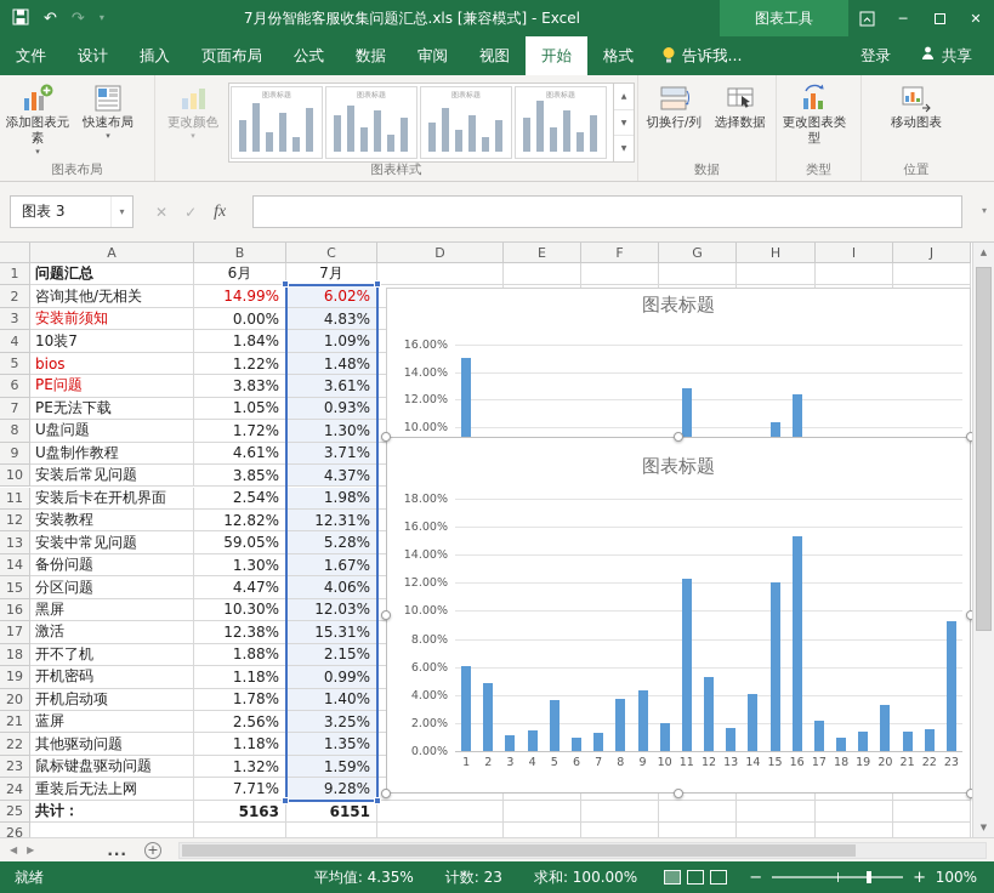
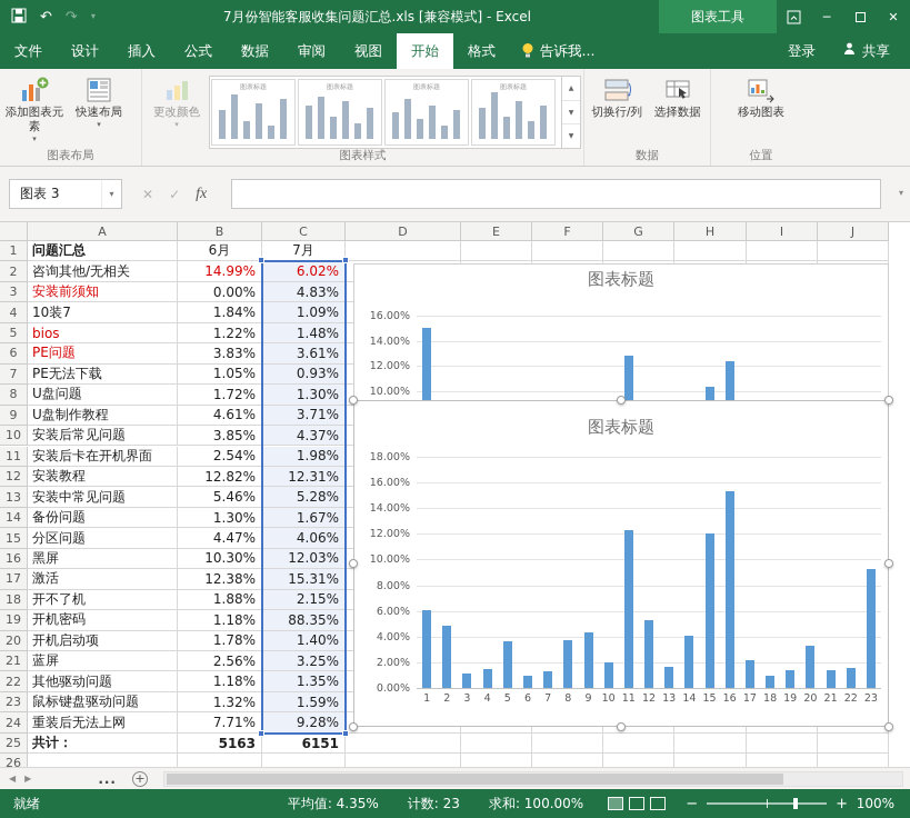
  ↶
  ↷
  ▾
  7月份智能客服收集问题汇总.xls [兼容模式] - Excel
  图表工具
  ─
  ✕
  文件
  设计
  插入
- 页面布局
  公式
  数据
  审阅
  视图
  开始
  格式
  告诉我...
  登录
  共享
  添加图表元素
  ▾
  快速布局
  ▾
  图表布局
  更改颜色
  ▾
  图表样式
  切换行/列
  选择数据
  数据
- 更改图表类型
- 类型
  移动图表
  位置
  图表 3
  ▾
  ✕
  ✓
  fx
  ▾
  A
  B
  C
  D
  E
  F
  G
  H
  I
  J
  1
  2
  3
  4
  5
  6
  7
  8
  9
  10
  11
  12
  13
  14
  15
  16
  17
  18
  19
  20
  21
  22
  23
  24
  25
  26
  问题汇总
  6月
  7月
  咨询其他/无相关
  14.99%
  6.02%
  安装前须知
  0.00%
  4.83%
  10装7
  1.84%
  1.09%
  bios
  1.22%
  1.48%
  PE问题
  3.83%
  3.61%
  PE无法下载
  1.05%
  0.93%
  U盘问题
  1.72%
  1.30%
  U盘制作教程
  4.61%
  3.71%
  安装后常见问题
  3.85%
  4.37%
  安装后卡在开机界面
  2.54%
  1.98%
  安装教程
  12.82%
  12.31%
  安装中常见问题
- 59.05%
+ 5.46%
  5.28%
  备份问题
  1.30%
  1.67%
  分区问题
  4.47%
  4.06%
  黑屏
  10.30%
  12.03%
  激活
  12.38%
  15.31%
  开不了机
  1.88%
  2.15%
  开机密码
  1.18%
- 0.99%
+ 88.35%
  开机启动项
  1.78%
  1.40%
  蓝屏
  2.56%
  3.25%
  其他驱动问题
  1.18%
  1.35%
  鼠标键盘驱动问题
  1.32%
  1.59%
  重装后无法上网
  7.71%
  9.28%
  共计：
  5163
  6151
  图表标题
  16.00%
  14.00%
  12.00%
  10.00%
  图表标题
  18.00%
  16.00%
  14.00%
  12.00%
  10.00%
  8.00%
  6.00%
  4.00%
  2.00%
  0.00%
  1
  2
  3
  4
  5
  6
  7
  8
  9
  10
  11
  12
  13
  14
  15
  16
  17
  18
  19
  20
  21
  22
  23
- ▲
- ▼
  ◀
  ▶
  ...
  +
  就绪
  平均值: 4.35%
  计数: 23
  求和: 100.00%
  −
  +
  100%
